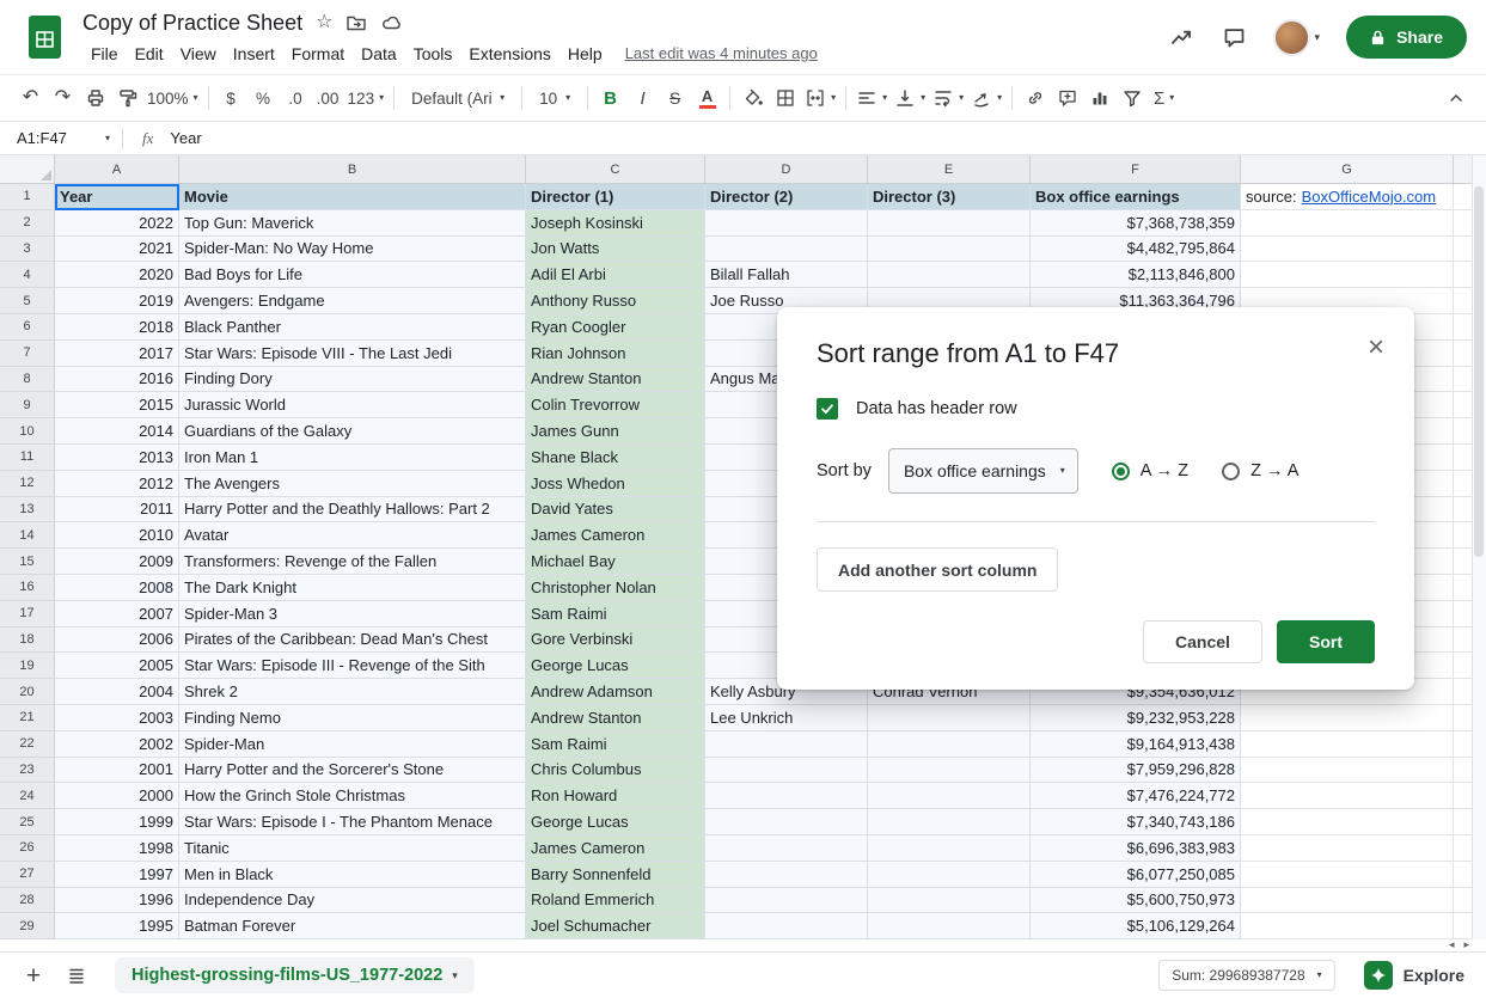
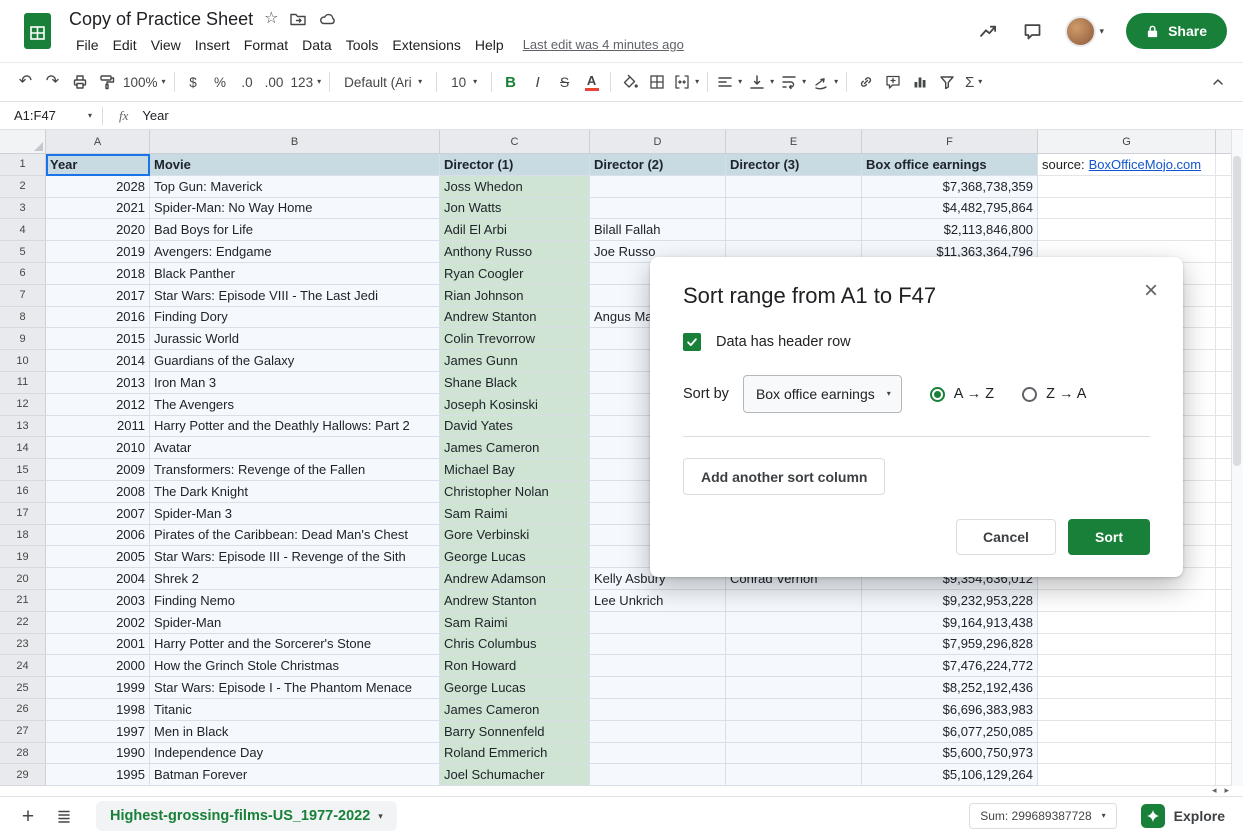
  Copy of Practice Sheet
  ☆
  File
  Edit
  View
  Insert
  Format
  Data
  Tools
  Extensions
  Help
  Last edit was 4 minutes ago
  ▾
  Share
  ↶
  ↷
  100%
  ▾
  $
  %
  .0
  .00
  123
  ▾
  Default (Ari
  ▾
  10
  ▾
  B
  I
  S
  A
  ▾
  ▾
  ▾
  ▾
  ▾
  Σ
  ▾
  A1:F47
  ▾
  fx
  Year
  A
  B
  C
  D
  E
  F
  G
  1
  Year
  Movie
  Director (1)
  Director (2)
  Director (3)
  Box office earnings
  source:
  BoxOfficeMojo.com
  2
- 2022
+ 2028
  Top Gun: Maverick
- Joseph Kosinski
+ Joss Whedon
  $7,368,738,359
  3
  2021
  Spider-Man: No Way Home
  Jon Watts
  $4,482,795,864
  4
  2020
  Bad Boys for Life
  Adil El Arbi
  Bilall Fallah
  $2,113,846,800
  5
  2019
  Avengers: Endgame
  Anthony Russo
  Joe Russo
  $11,363,364,796
  6
  2018
  Black Panther
  Ryan Coogler
  7
  2017
  Star Wars: Episode VIII - The Last Jedi
  Rian Johnson
  8
  2016
  Finding Dory
  Andrew Stanton
  9
  2015
  Jurassic World
  Colin Trevorrow
  10
  2014
  Guardians of the Galaxy
  James Gunn
  11
  2013
- Iron Man 1
+ Iron Man 3
  Shane Black
  12
  2012
  The Avengers
- Joss Whedon
+ Joseph Kosinski
  13
  2011
  Harry Potter and the Deathly Hallows: Part 2
  David Yates
  14
  2010
  Avatar
  James Cameron
  15
  2009
  Transformers: Revenge of the Fallen
  Michael Bay
  16
  2008
  The Dark Knight
  Christopher Nolan
  17
  2007
  Spider-Man 3
  Sam Raimi
  18
  2006
  Pirates of the Caribbean: Dead Man's Chest
  Gore Verbinski
  19
  2005
  Star Wars: Episode III - Revenge of the Sith
  George Lucas
  20
  2004
  Shrek 2
  Andrew Adamson
  Kelly Asbury
  Conrad Vernon
  $9,354,636,012
  21
  2003
  Finding Nemo
  Andrew Stanton
  Lee Unkrich
  $9,232,953,228
  22
  2002
  Spider-Man
  Sam Raimi
  $9,164,913,438
  23
  2001
  Harry Potter and the Sorcerer's Stone
  Chris Columbus
  $7,959,296,828
  24
  2000
  How the Grinch Stole Christmas
  Ron Howard
  $7,476,224,772
  25
  1999
  Star Wars: Episode I - The Phantom Menace
  George Lucas
- $7,340,743,186
+ $8,252,192,436
  26
  1998
  Titanic
  James Cameron
  $6,696,383,983
  27
  1997
  Men in Black
  Barry Sonnenfeld
  $6,077,250,085
  28
- 1996
+ 1990
  Independence Day
  Roland Emmerich
  $5,600,750,973
  29
  1995
  Batman Forever
  Joel Schumacher
  $5,106,129,264
  Sort range from A1 to F47
  ×
  Data has header row
  Sort by
  Box office earnings
  ▾
  A → Z
  Z → A
  Add another sort column
  Cancel
  Sort
  ◂
  ▸
  +
  Highest-grossing-films-US_1977-2022
  ▾
  Sum: 299689387728
  ▾
  Explore
